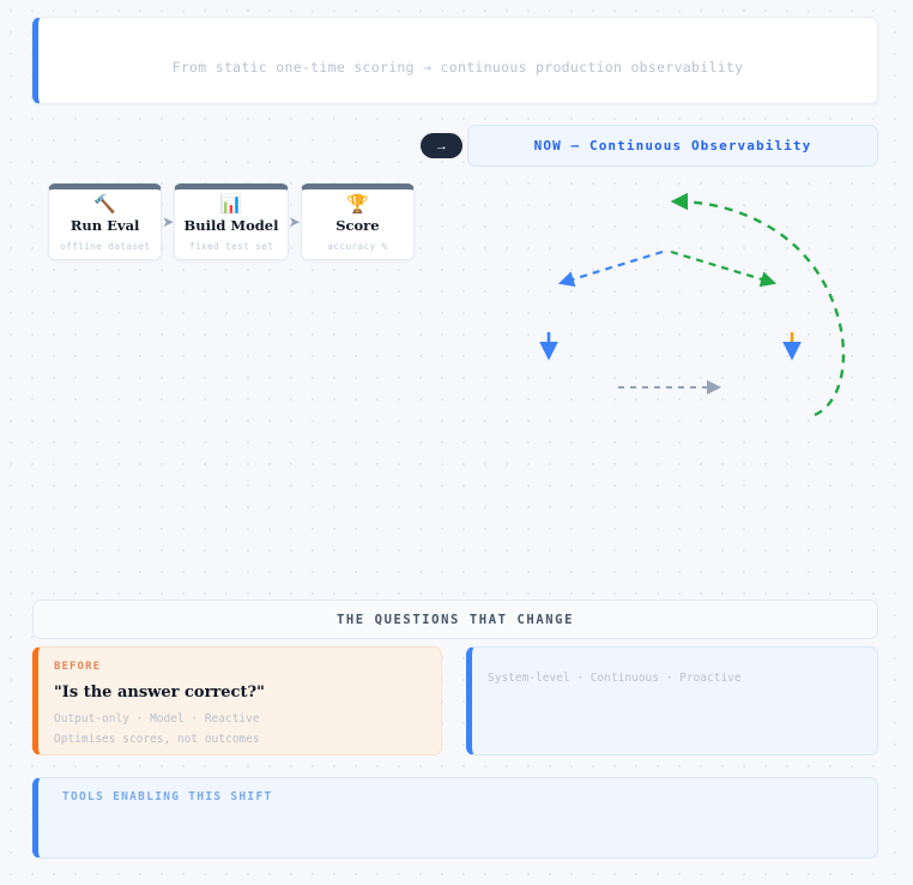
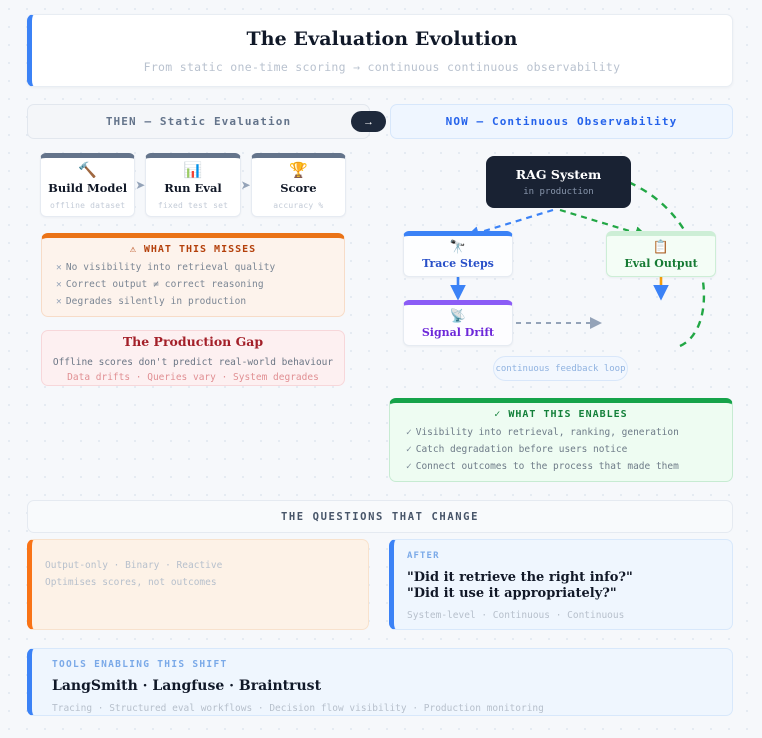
+ The Evaluation Evolution
- From static one-time scoring → continuous production observability
+ From static one-time scoring → continuous continuous observability
+ THEN — Static Evaluation
  →
  NOW — Continuous Observability
  🔨
- Run Eval
+ Build Model
  offline dataset
  ➤
  📊
- Build Model
+ Run Eval
  fixed test set
  ➤
  🏆
  Score
  accuracy %
+ ⚠ WHAT THIS MISSES
+ ✕ No visibility into retrieval quality
+ ✕ Correct output ≠ correct reasoning
+ ✕ Degrades silently in production
+ The Production Gap
+ Offline scores don't predict real-world behaviour
+ Data drifts · Queries vary · System degrades
+ RAG System
+ in production
+ 🔭
+ Trace Steps
+ 📋
+ Eval Output
+ 📡
+ Signal Drift
+ continuous feedback loop
+ ✓ WHAT THIS ENABLES
+ ✓ Visibility into retrieval, ranking, generation
+ ✓ Catch degradation before users notice
+ ✓ Connect outcomes to the process that made them
  THE QUESTIONS THAT CHANGE
- BEFORE
- "Is the answer correct?"
- Output-only · Model · Reactive
+ Output-only · Binary · Reactive
  Optimises scores, not outcomes
+ AFTER
+ "Did it retrieve the right info?"
+ "Did it use it appropriately?"
- System-level · Continuous · Proactive
+ System-level · Continuous · Continuous
  TOOLS ENABLING THIS SHIFT
+ LangSmith · Langfuse · Braintrust
+ Tracing · Structured eval workflows · Decision flow visibility · Production monitoring
